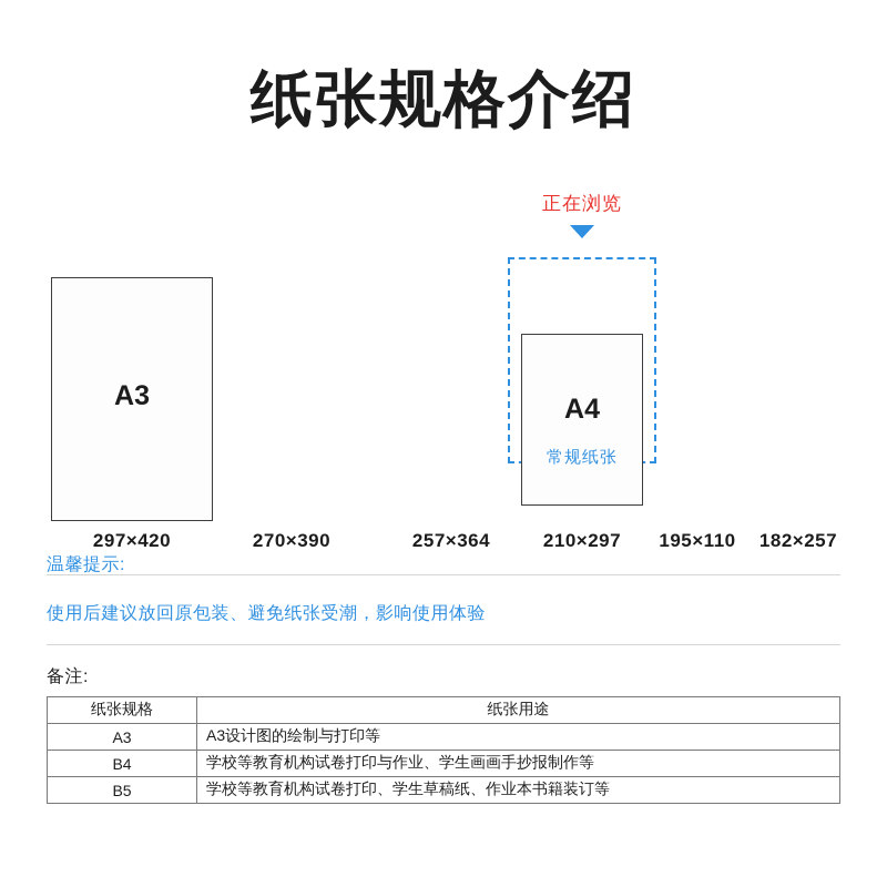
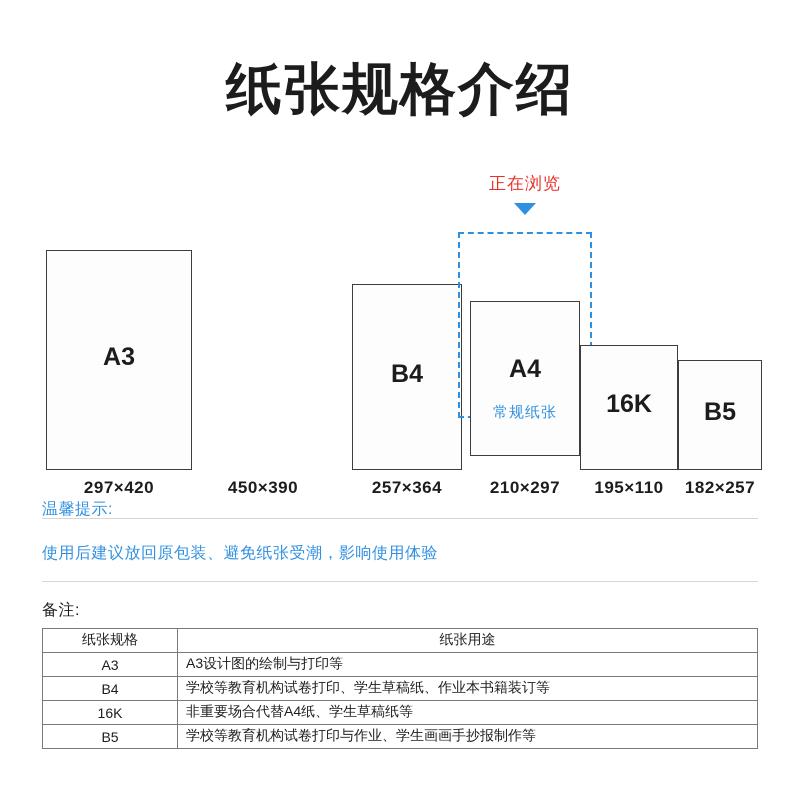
  纸张规格介绍
  正在浏览
  A3
+ B4
  A4
  常规纸张
+ 16K
+ B5
  297×420
- 270×390
+ 450×390
  257×364
  210×297
  195×110
  182×257
  温馨提示:
  使用后建议放回原包装、避免纸张受潮，影响使用体验
  备注:
  纸张规格	纸张用途
  A3	A3设计图的绘制与打印等
- B4	学校等教育机构试卷打印与作业、学生画画手抄报制作等
+ B4	学校等教育机构试卷打印、学生草稿纸、作业本书籍装订等
+ 16K	非重要场合代替A4纸、学生草稿纸等
- B5	学校等教育机构试卷打印、学生草稿纸、作业本书籍装订等
+ B5	学校等教育机构试卷打印与作业、学生画画手抄报制作等
